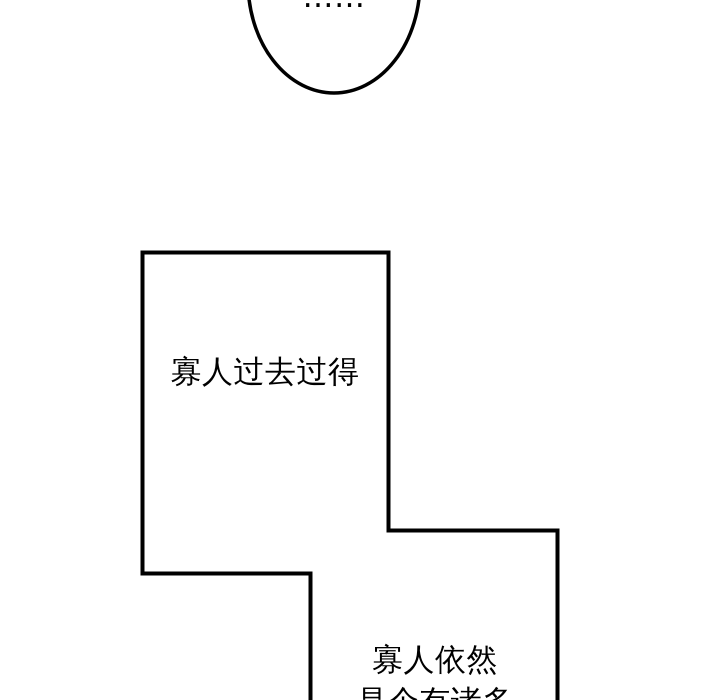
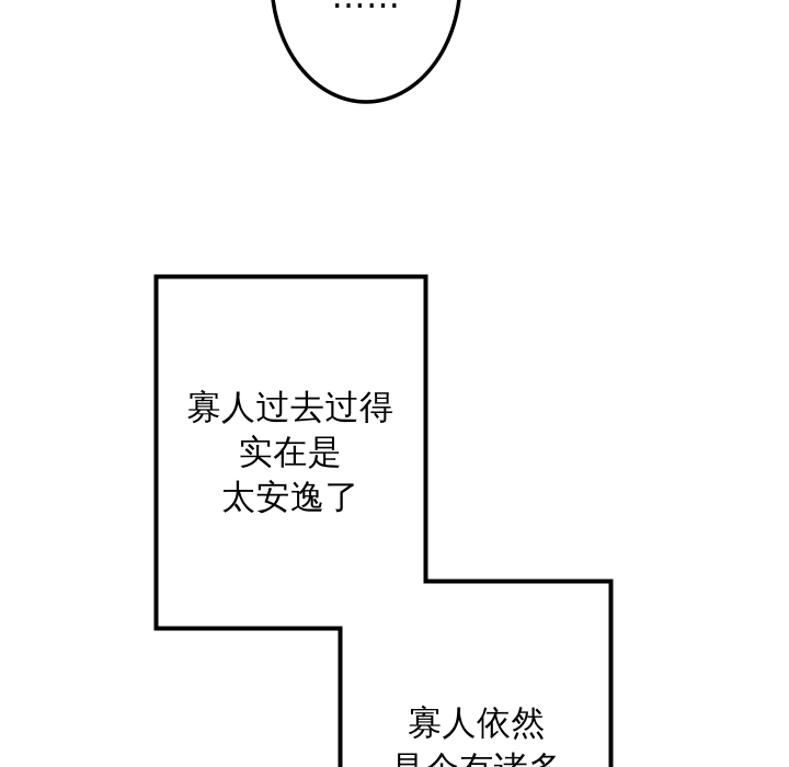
  寡人过去过得
+ 实在是
+ 太安逸了
  寡人依然
